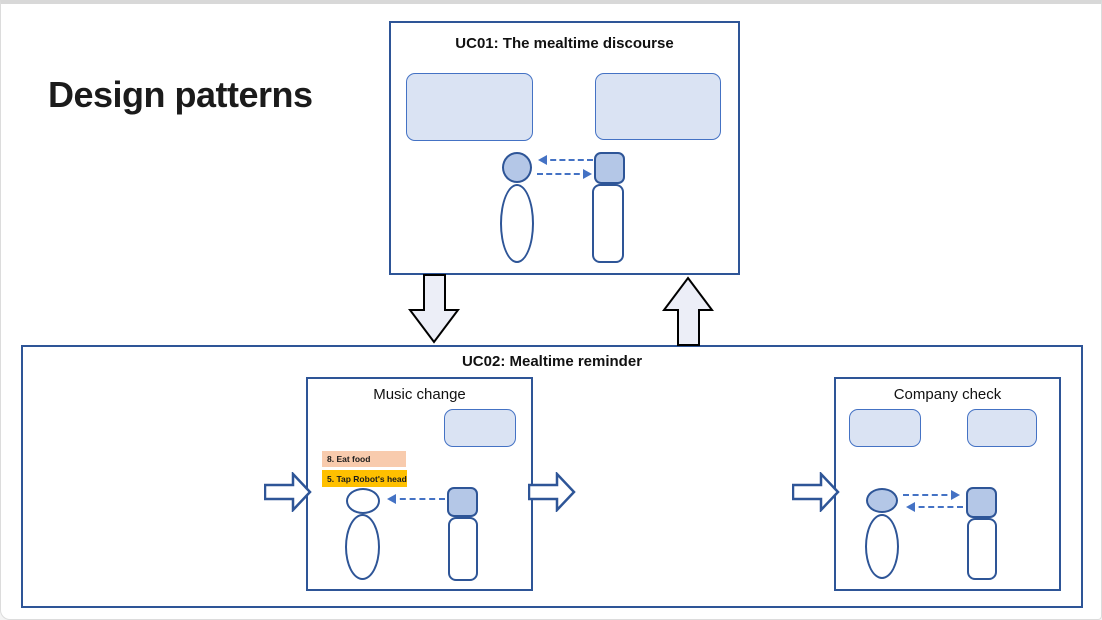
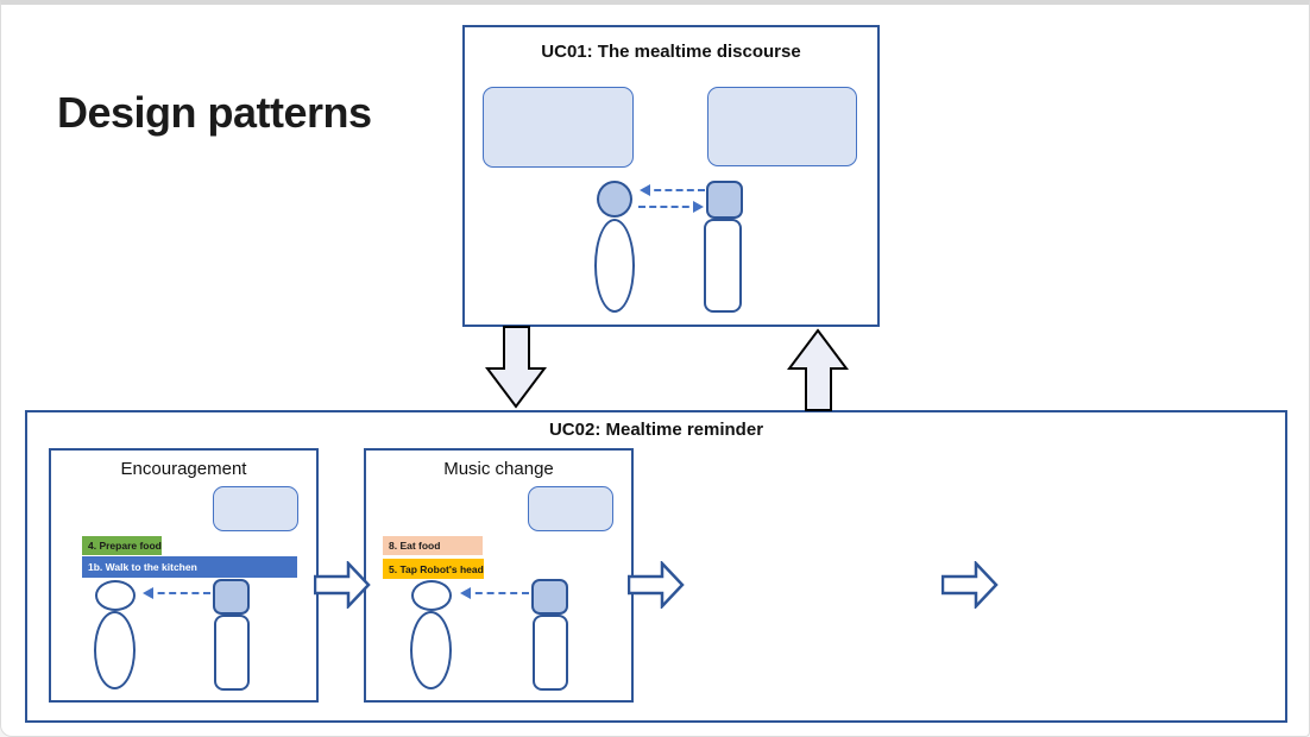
  Design patterns
  UC01: The mealtime discourse
  UC02: Mealtime reminder
+ Encouragement
+ 4. Prepare food
+ 1b. Walk to the kitchen
  Music change
  8. Eat food
  5. Tap Robot's head
- Company check
